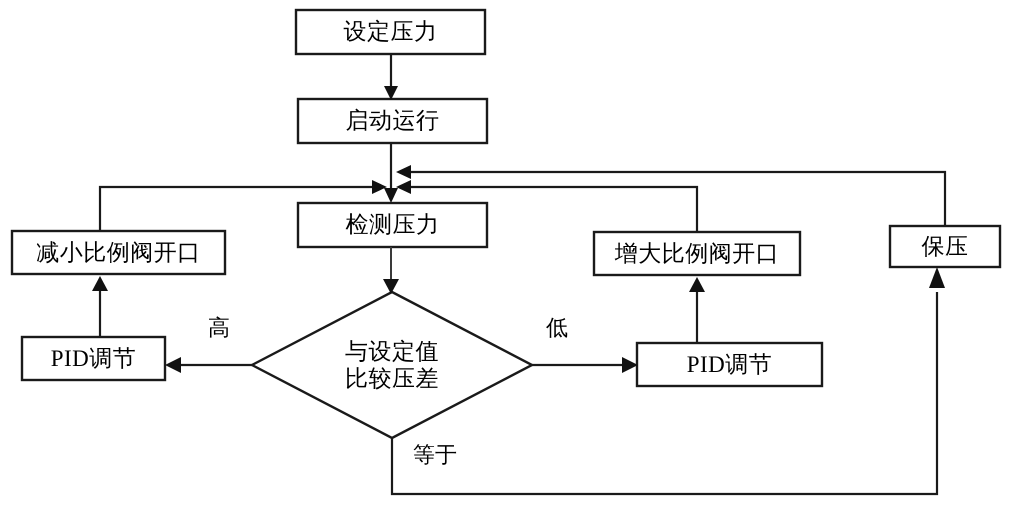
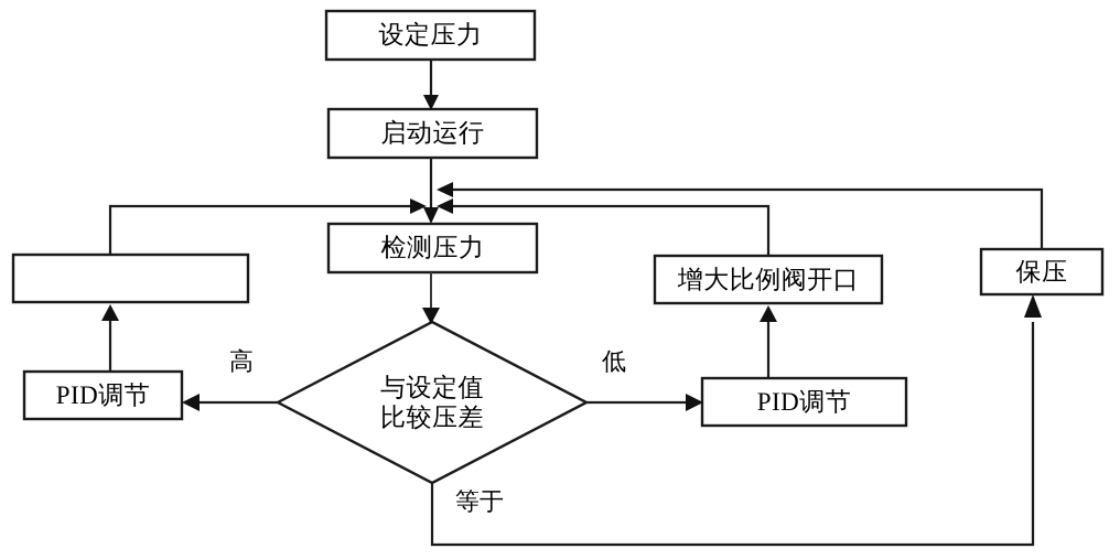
  设定压力
  启动运行
  检测压力
  与设定值
  比较压差
- 减小比例阀开口
  PID调节
  增大比例阀开口
  PID调节
  保压
  高
  低
  等于
